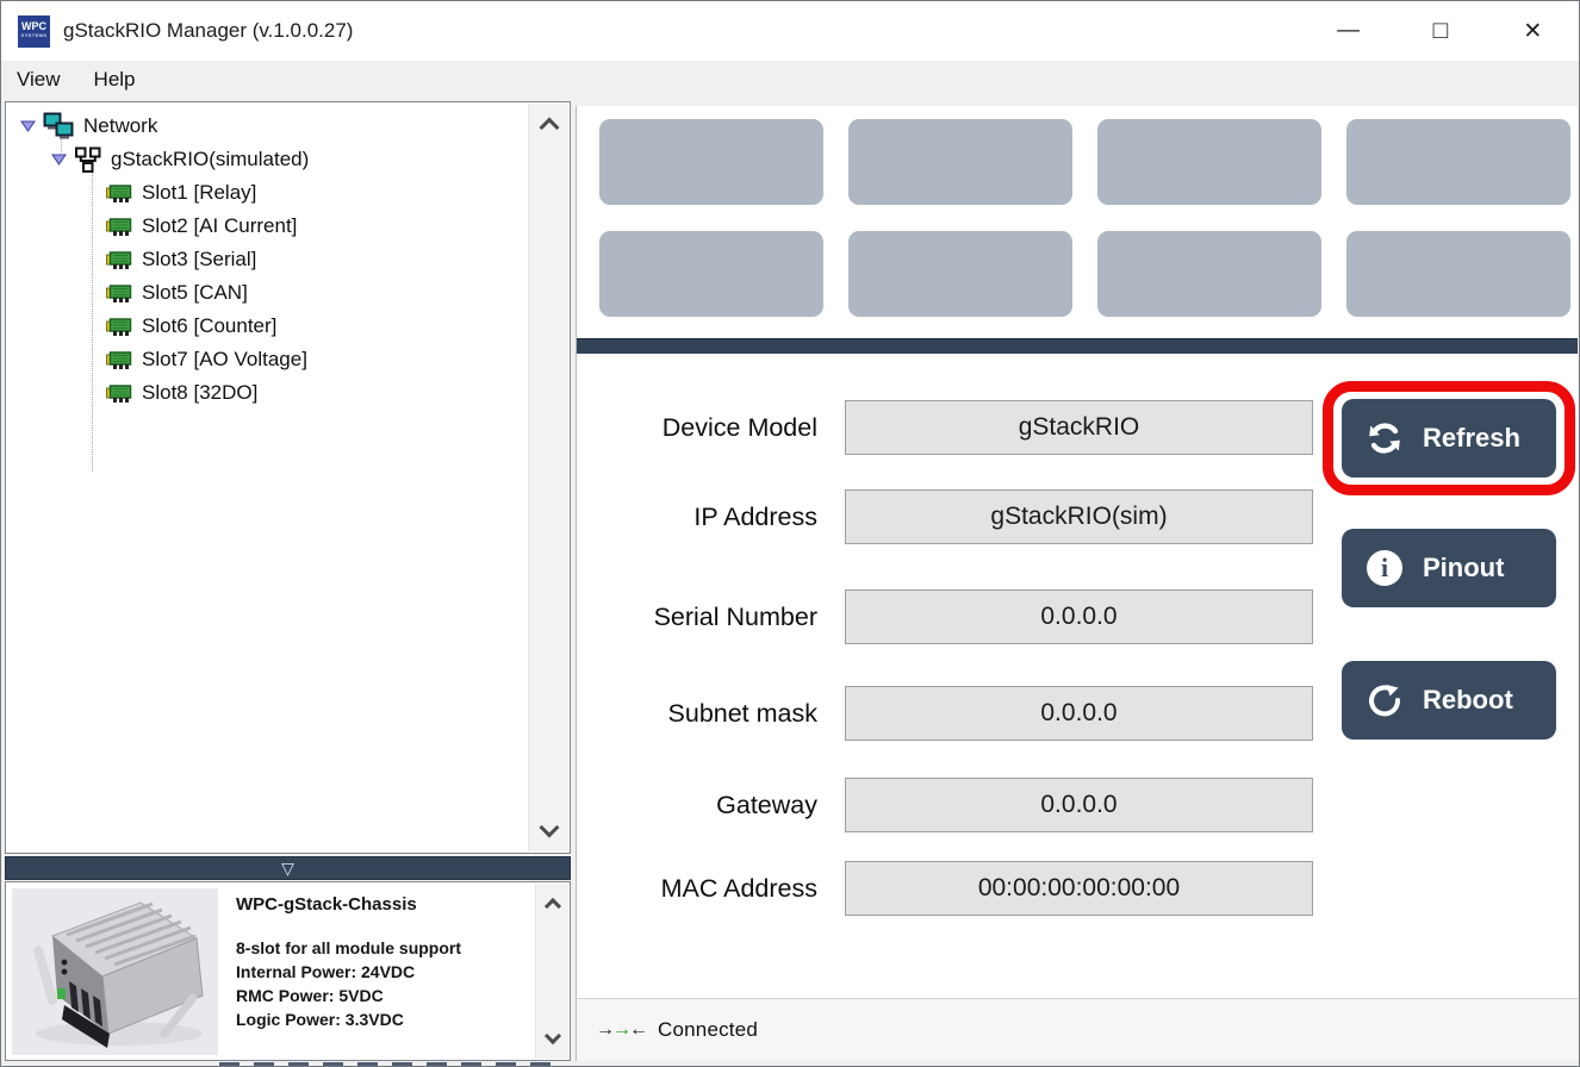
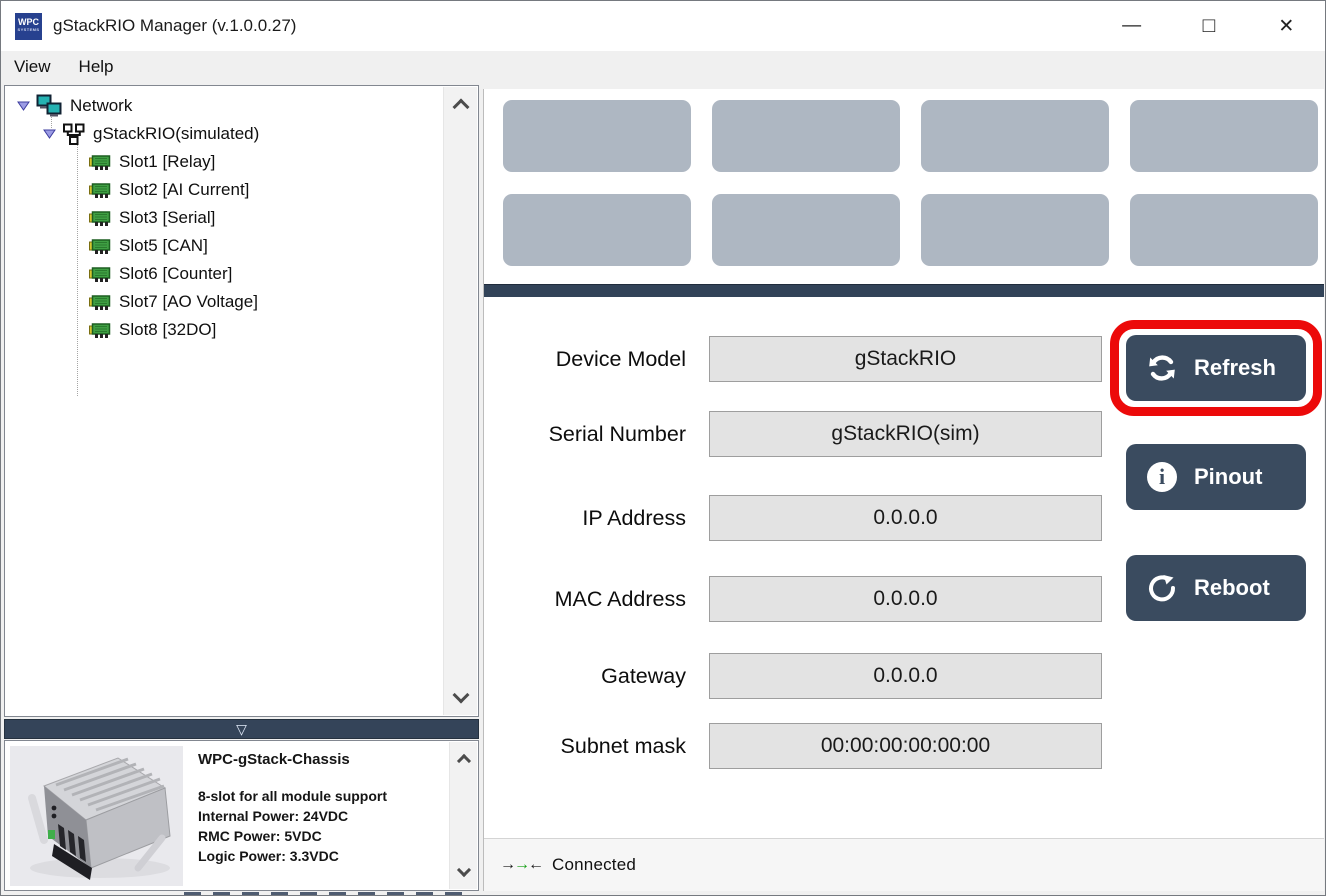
  WPC
  gStackRIO Manager (v.1.0.0.27)
  —
  □
  ✕
  View
  Help
  Network
  gStackRIO(simulated)
  Slot1 [Relay]
  Slot2 [AI Current]
  Slot3 [Serial]
  Slot5 [CAN]
  Slot6 [Counter]
  Slot7 [AO Voltage]
  Slot8 [32DO]
  ▽
  WPC-gStack-Chassis
  8-slot for all module support
  Internal Power: 24VDC
  RMC Power: 5VDC
  Logic Power: 3.3VDC
  Device Model
  gStackRIO
- IP Address
+ Serial Number
  gStackRIO(sim)
- Serial Number
+ IP Address
  0.0.0.0
- Subnet mask
+ MAC Address
  0.0.0.0
  Gateway
  0.0.0.0
- MAC Address
+ Subnet mask
  00:00:00:00:00:00
  Refresh
  i
  Pinout
  Reboot
  →
  →
  ←
  Connected
